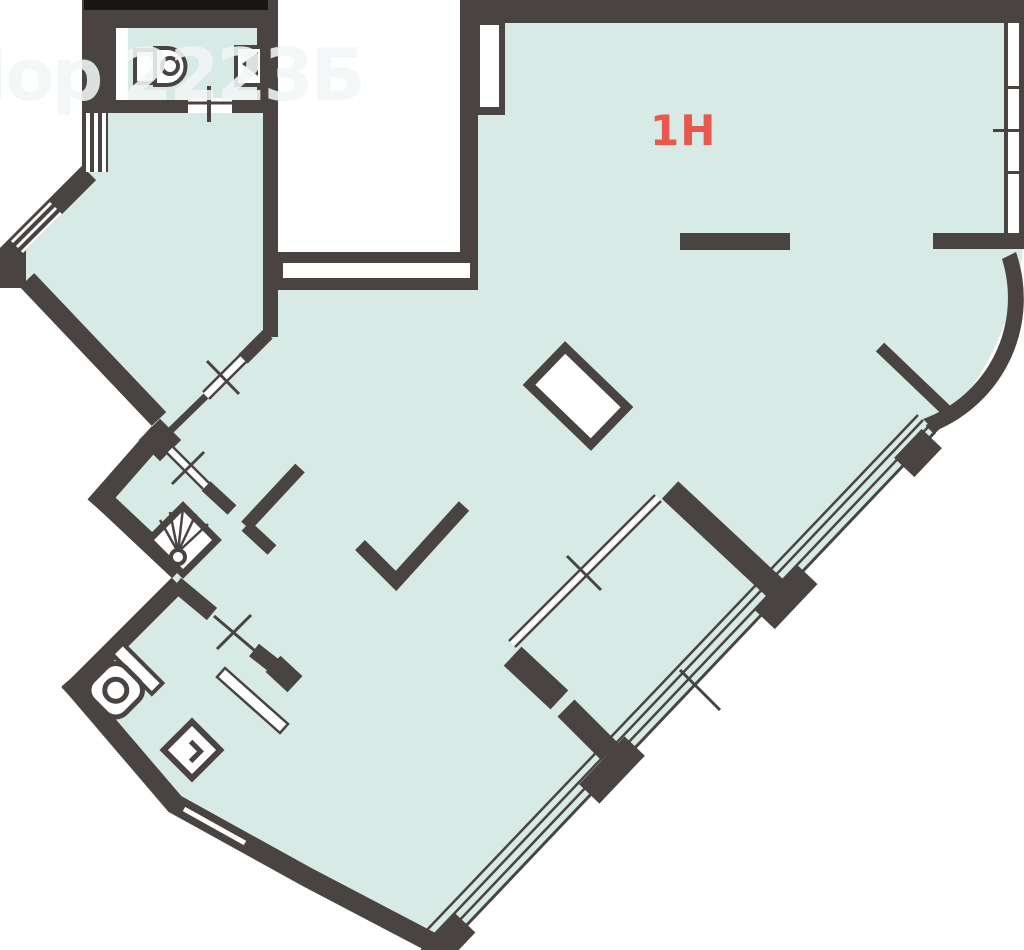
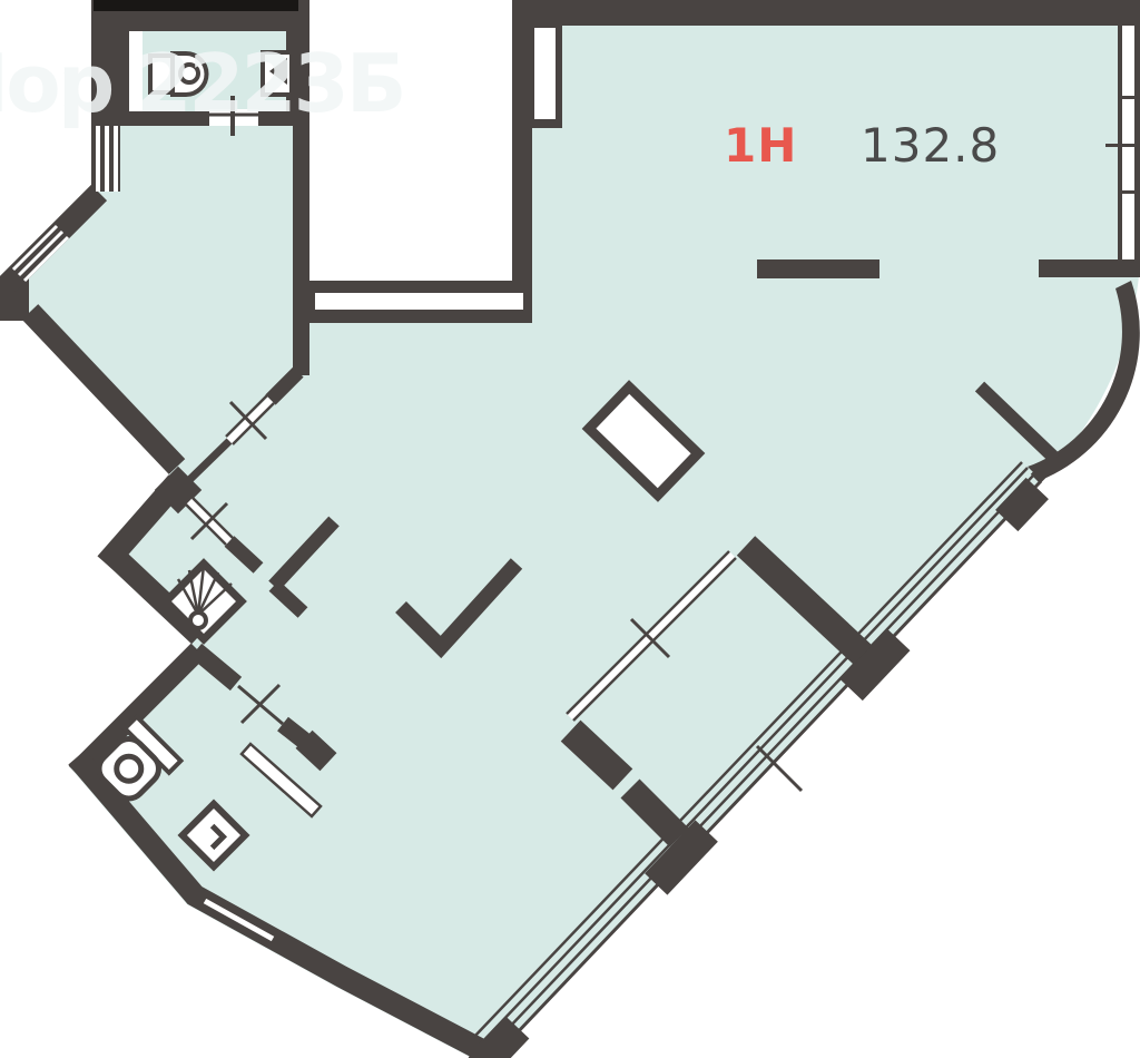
  1Н
+ 132.8
  ор 2223Б
